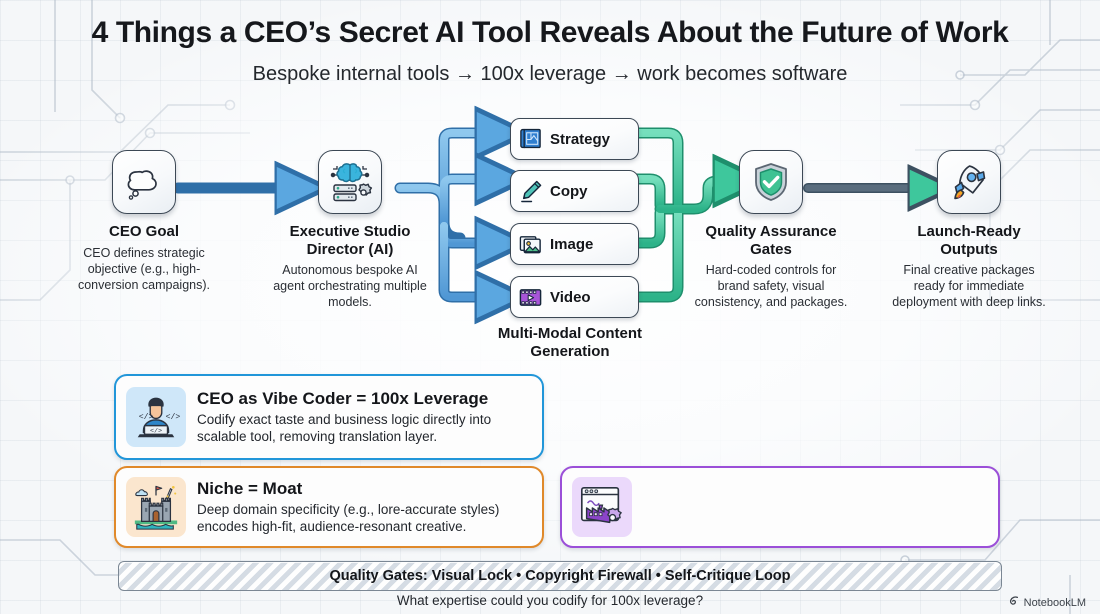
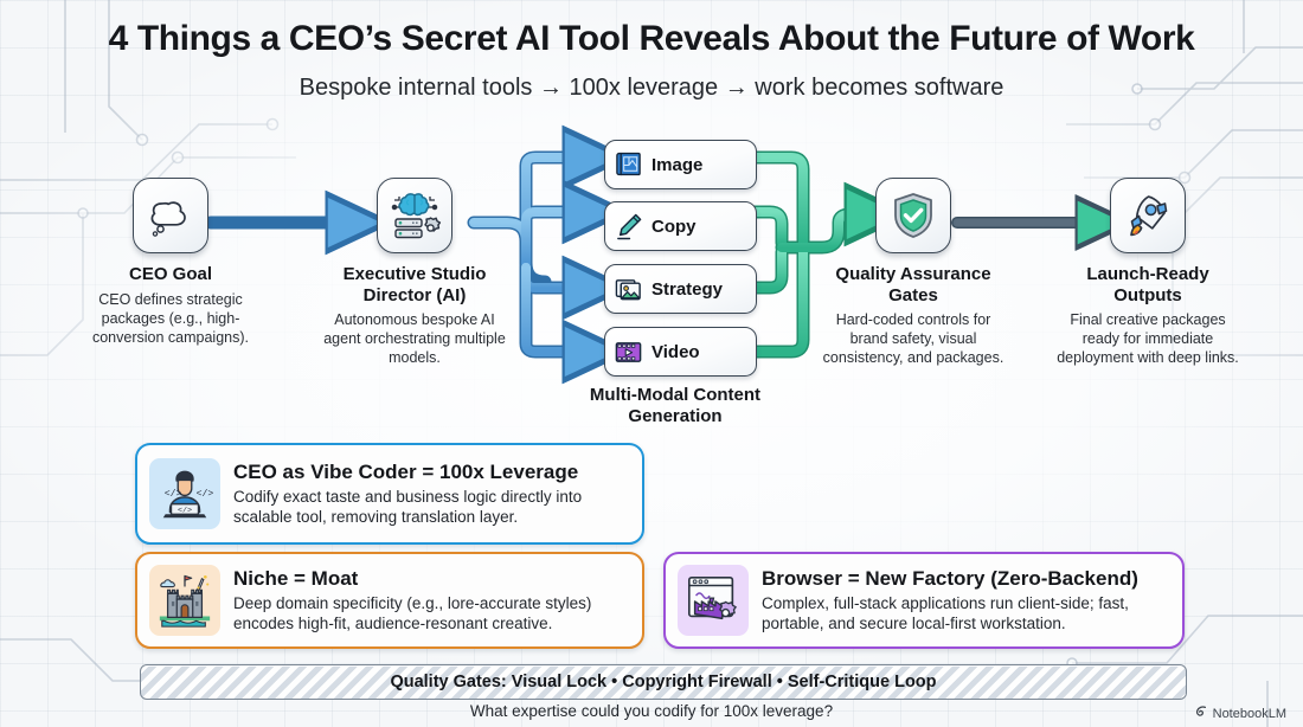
  4 Things a CEO’s Secret AI Tool Reveals About the Future of Work
  Bespoke internal tools → 100x leverage → work becomes software
  CEO Goal
- CEO defines strategic objective (e.g., high-conversion campaigns).
+ CEO defines strategic packages (e.g., high-conversion campaigns).
  Executive Studio Director (AI)
  Autonomous bespoke AI agent orchestrating multiple models.
  Quality Assurance Gates
  Hard-coded controls for brand safety, visual consistency, and packages.
  Launch-Ready Outputs
  Final creative packages ready for immediate deployment with deep links.
- Strategy
+ Image
  Copy
- Image
+ Strategy
  Video
  Multi-Modal Content Generation
  </>
  </>
  </>
  CEO as Vibe Coder = 100x Leverage
  Codify exact taste and business logic directly into scalable tool, removing translation layer.
  Niche = Moat
  Deep domain specificity (e.g., lore-accurate styles) encodes high-fit, audience-resonant creative.
+ Browser = New Factory (Zero-Backend)
+ Complex, full-stack applications run client-side; fast, portable, and secure local-first workstation.
  Quality Gates: Visual Lock • Copyright Firewall • Self-Critique Loop
  What expertise could you codify for 100x leverage?
  NotebookLM
